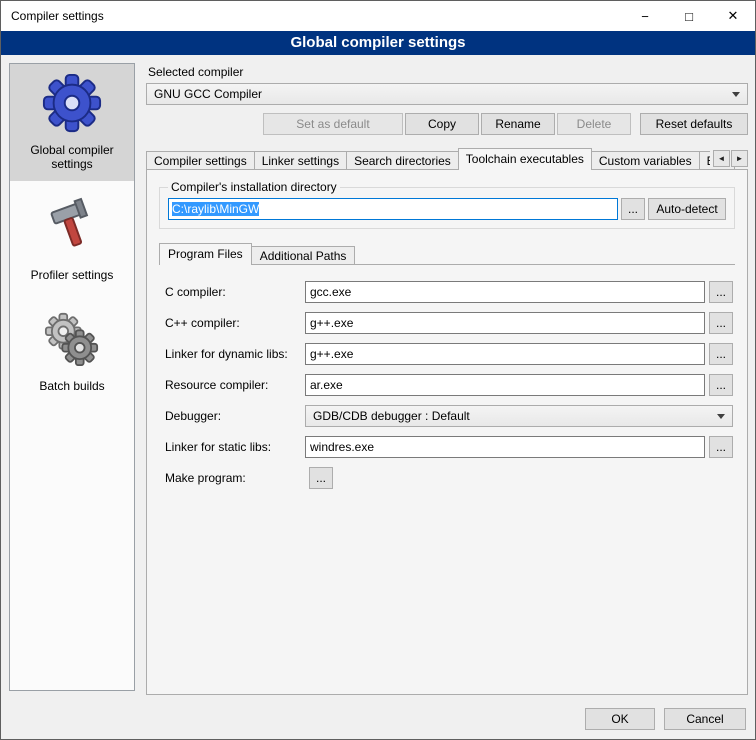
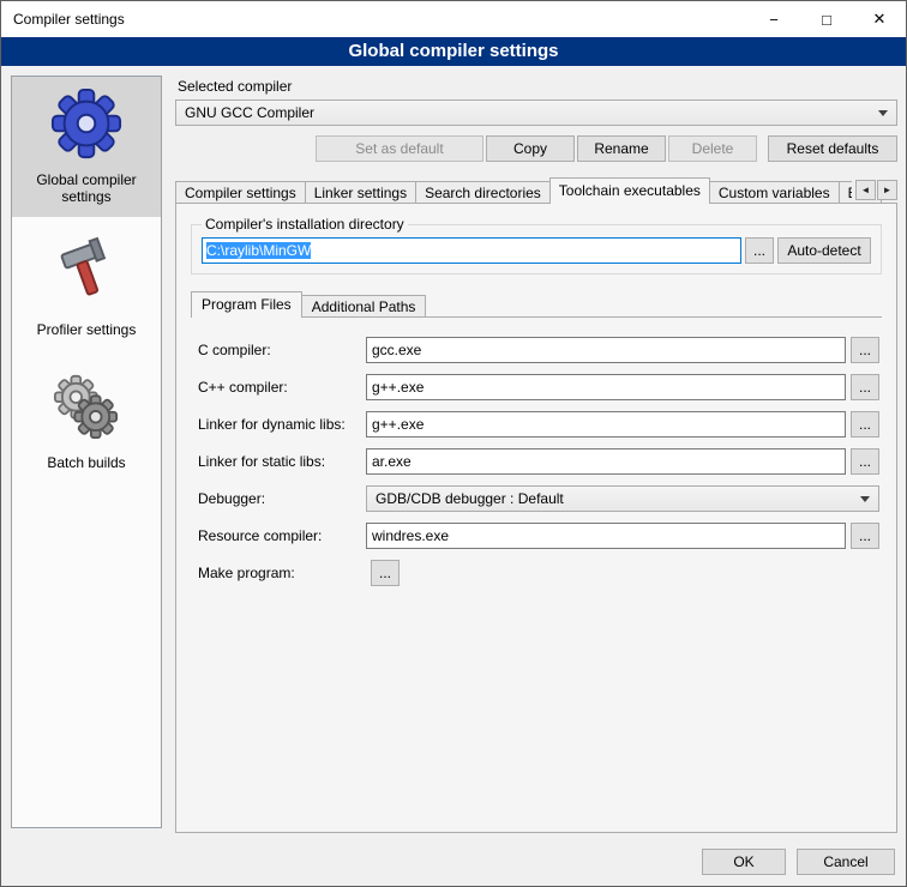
  Compiler settings
  −
  □
  ✕
  Global compiler settings
  Global compiler settings
  Profiler settings
  Batch builds
  Selected compiler
  GNU GCC Compiler
  Set as default
  Copy
  Rename
  Delete
  Reset defaults
  Compiler settings
  Linker settings
  Search directories
  Toolchain executables
  Custom variables
  ◄
  ►
  Compiler's installation directory
  C:\raylib\MinGW
  ...
  Auto-detect
  Program Files
  Additional Paths
  C compiler:
  gcc.exe
  ...
  C++ compiler:
  g++.exe
  ...
  Linker for dynamic libs:
  g++.exe
  ...
- Resource compiler:
+ Linker for static libs:
  ar.exe
  ...
  Debugger:
  GDB/CDB debugger : Default
- Linker for static libs:
+ Resource compiler:
  windres.exe
  ...
  Make program:
  ...
  OK
  Cancel
